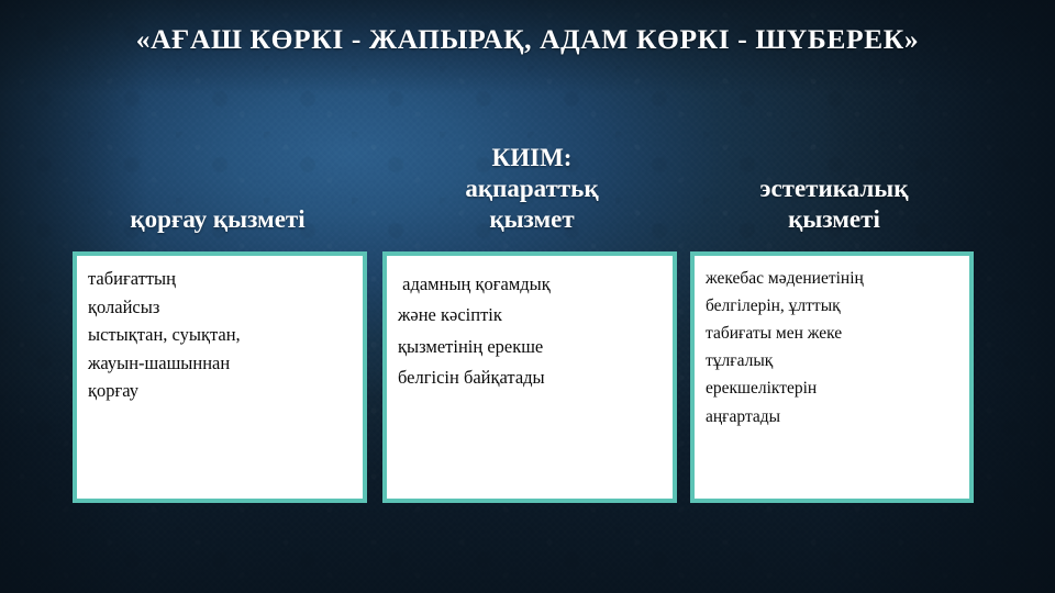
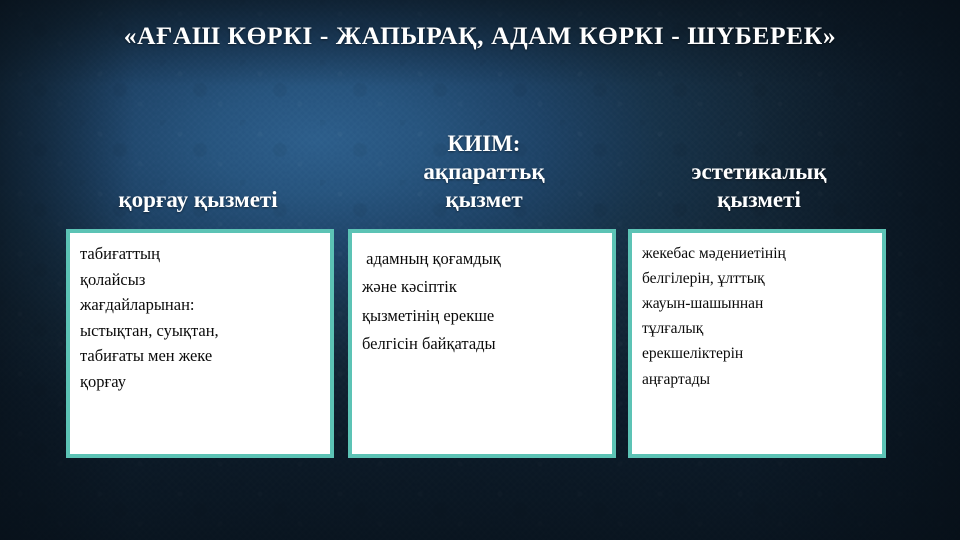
  «АҒАШ КӨРКІ - ЖАПЫРАҚ, АДАМ КӨРКІ - ШҮБЕРЕК»
  қорғау қызметі
  КИІМ:
  ақпараттьқ
  қызмет
  эстетикалық
  қызметі
  табиғаттың
  қолайсыз
+ жағдайларынан:
  ыстықтан, суықтан,
- жауын-шашыннан
+ табиғаты мен жеке
  қорғау
  адамның қоғамдық
  және кәсіптік
  қызметінің ерекше
  белгісін байқатады
  жекебас мәдениетінің
  белгілерін, ұлттық
- табиғаты мен жеке
+ жауын-шашыннан
  тұлғалық
  ерекшеліктерін
  аңғартады
